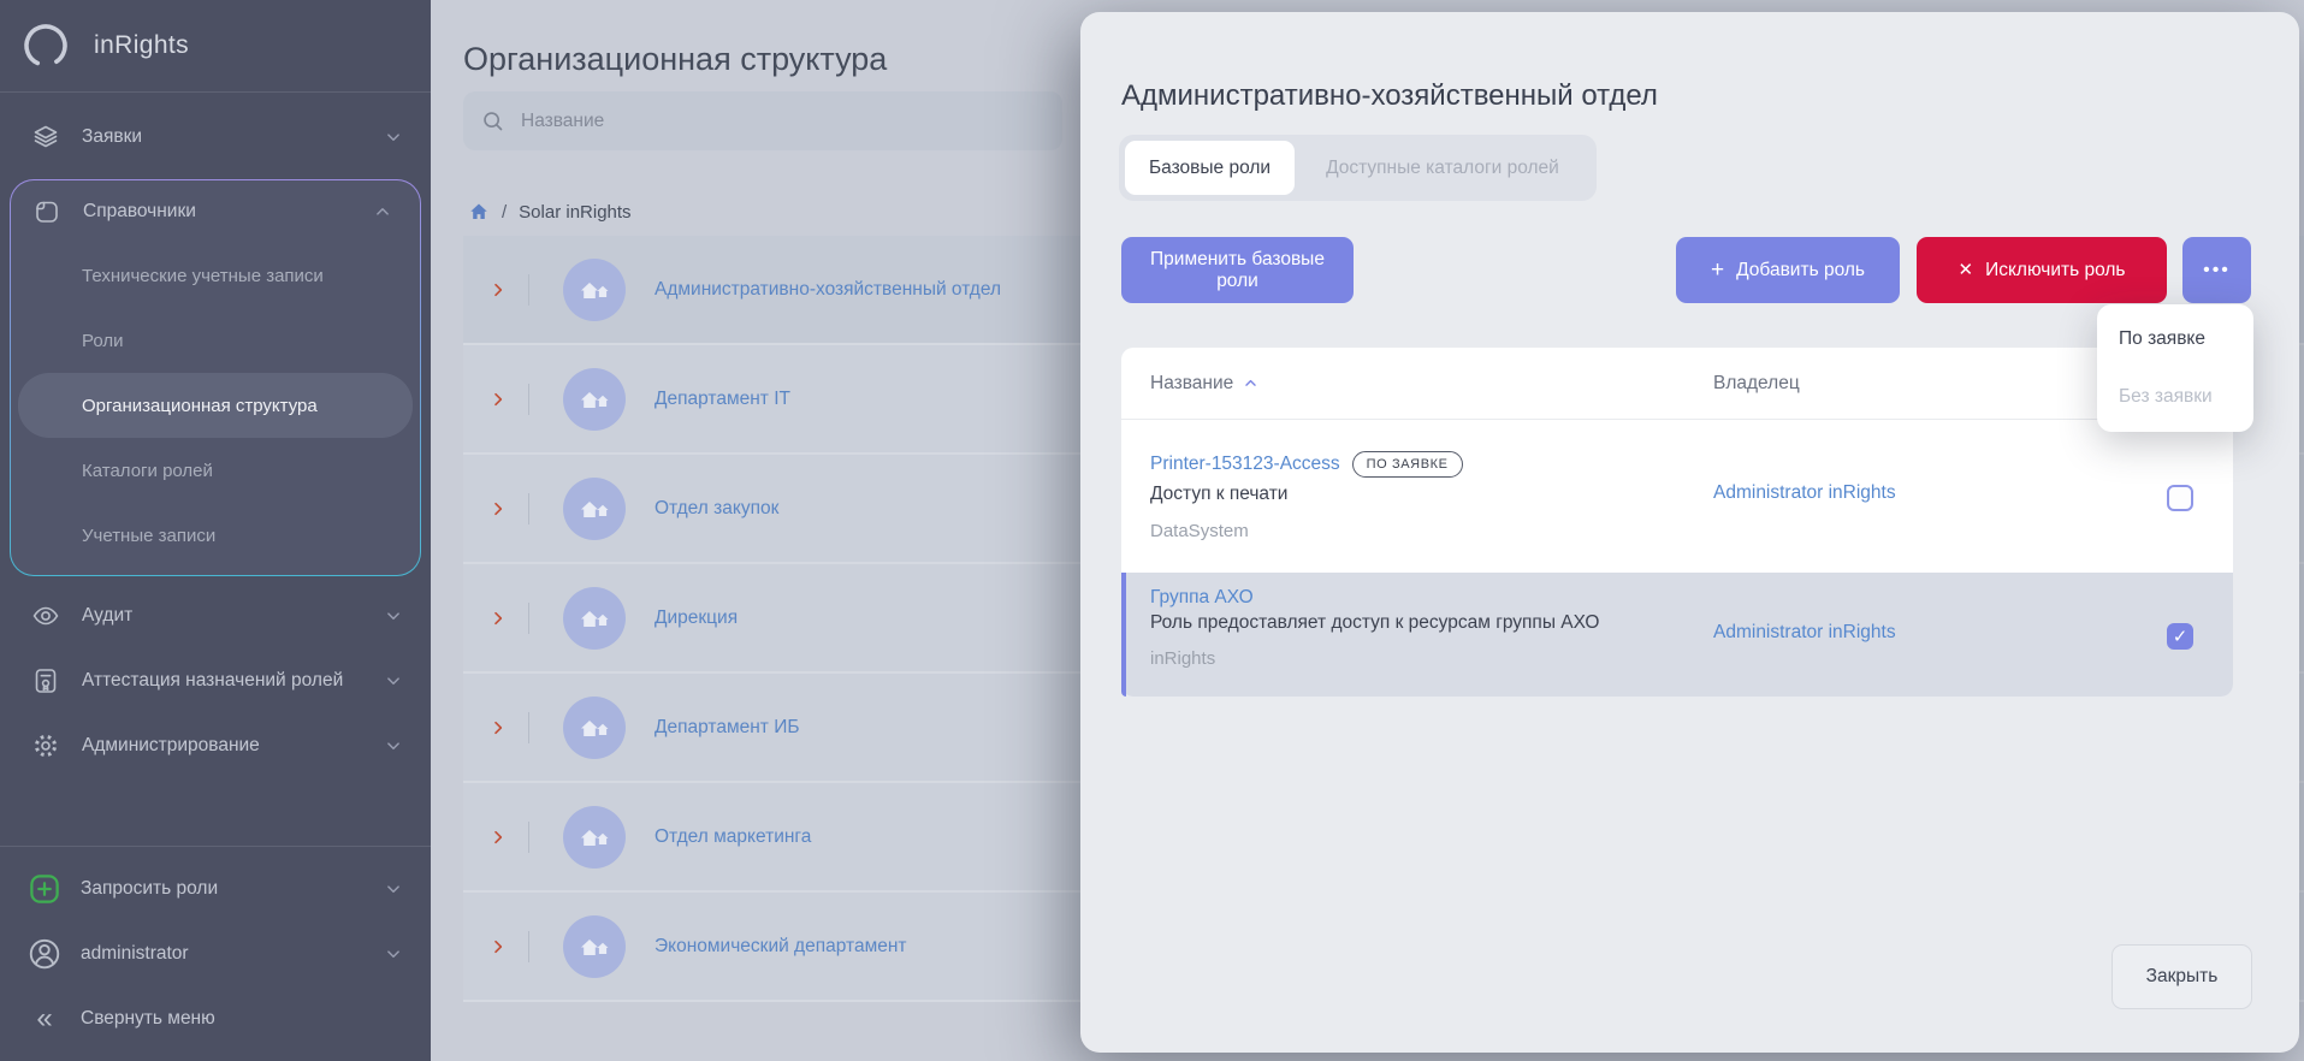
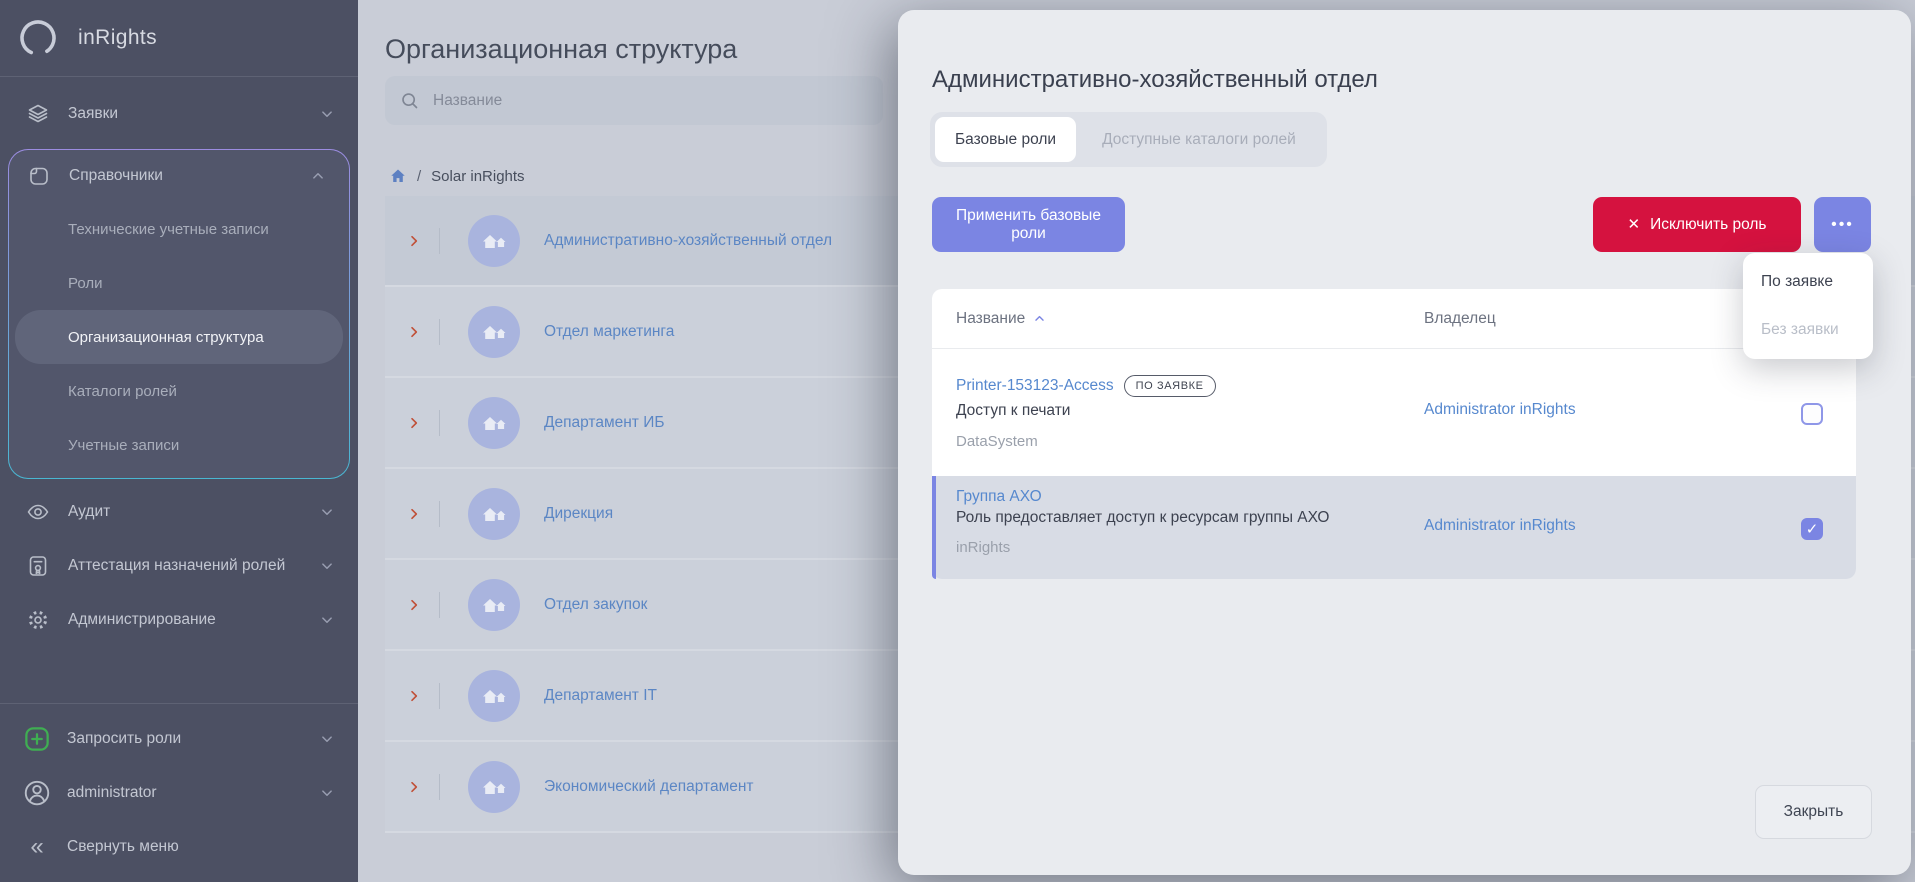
  inRights
  Заявки
  Справочники
  Технические учетные записи
  Роли
  Организационная структура
  Каталоги ролей
  Учетные записи
  Аудит
  Аттестация назначений ролей
  Администрирование
  Запросить роли
  administrator
  «
  Свернуть меню
  Организационная структура
  Название
  /
  Solar inRights
  Административно-хозяйственный отдел
- Департамент IT
+ Отдел маркетинга
- Отдел закупок
+ Департамент ИБ
  Дирекция
- Департамент ИБ
+ Отдел закупок
- Отдел маркетинга
+ Департамент IT
  Экономический департамент
  Административно-хозяйственный отдел
  Базовые роли
  Доступные каталоги ролей
  Применить базовые роли
- +
- Добавить роль
  ✕
  Исключить роль
  •••
  По заявке
  Без заявки
  Название
  Владелец
  Printer-153123-Access
  ПО ЗАЯВКЕ
  Доступ к печати
  DataSystem
  Administrator inRights
  Группа АХО
  Роль предоставляет доступ к ресурсам группы АХО
  inRights
  Administrator inRights
  ✓
  Закрыть
